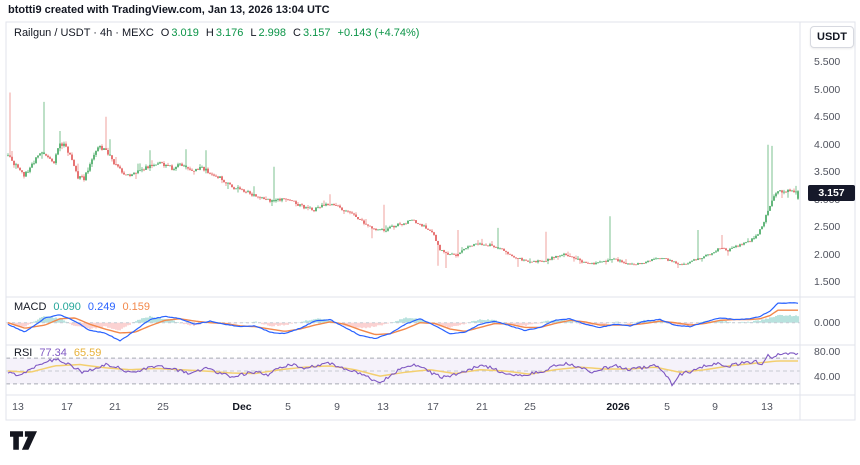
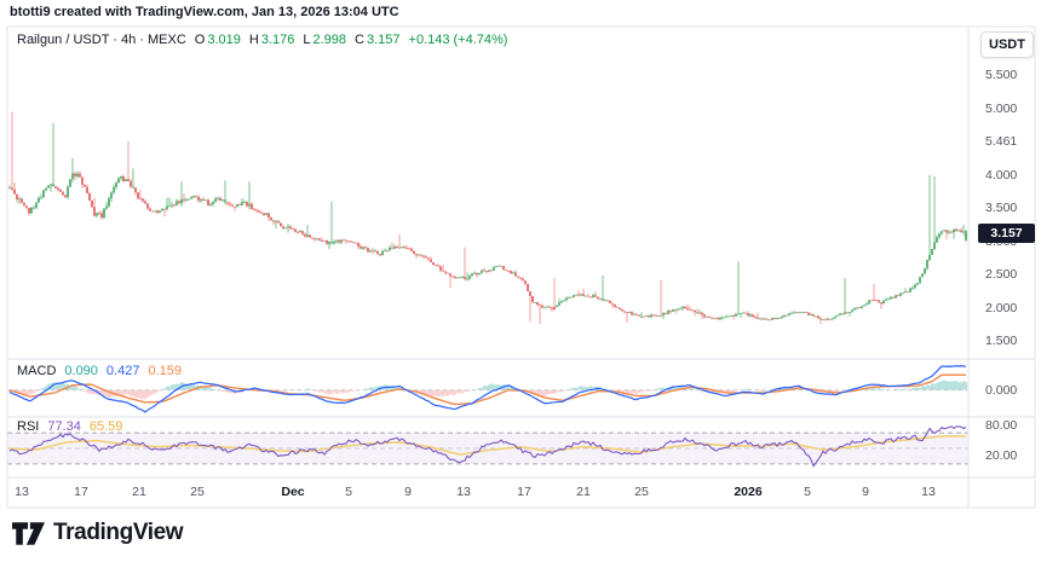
  btotti9 created with TradingView.com, Jan 13, 2026 13:04 UTC
  Railgun / USDT · 4h · MEXC O 3.019 H 3.176 L 2.998 C 3.157 +0.143 (+4.74%)
- MACD 0.090 0.249 0.159
+ MACD 0.090 0.427 0.159
  RSI 77.34 65.59
  USDT
  5.500
  5.000
- 4.500
+ 5.461
  4.000
  3.500
  2.500
  2.000
  1.500
  3.157
  0.000
  80.00
- 40.00
+ 20.00
  13
  17
  21
  25
  Dec
  5
  9
  13
  17
  21
  25
  2026
  5
  9
  13
+ TradingView
